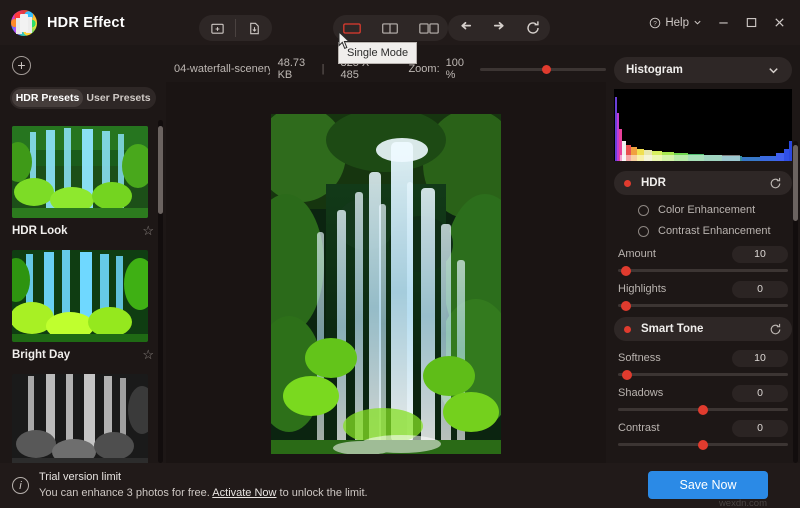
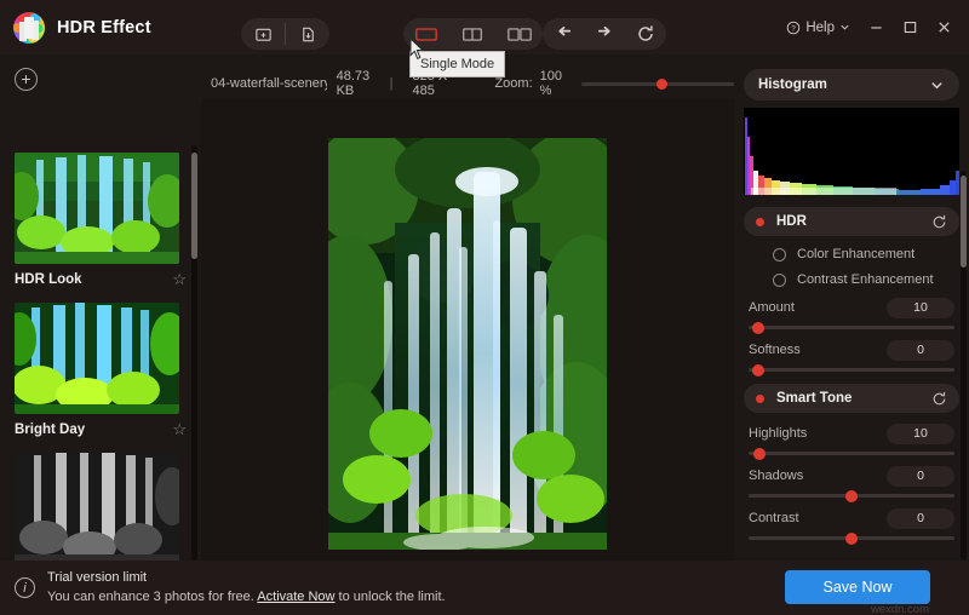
  HDR Effect
  Help
  Single Mode
  +
- HDR Presets
- User Presets
  HDR Look
  ☆
  Bright Day
  ☆
  48.73 KB
  |
  Zoom:
  100 %
  Histogram
  HDR
  Color Enhancement
  Contrast Enhancement
  Amount
  10
- Highlights
+ Softness
  0
  Smart Tone
- Softness
+ Highlights
  10
  Shadows
  0
  Contrast
  0
  i
  Trial version limit
  You can enhance 3 photos for free. Activate Now to unlock the limit.
  Save Now
  wexdn.com
